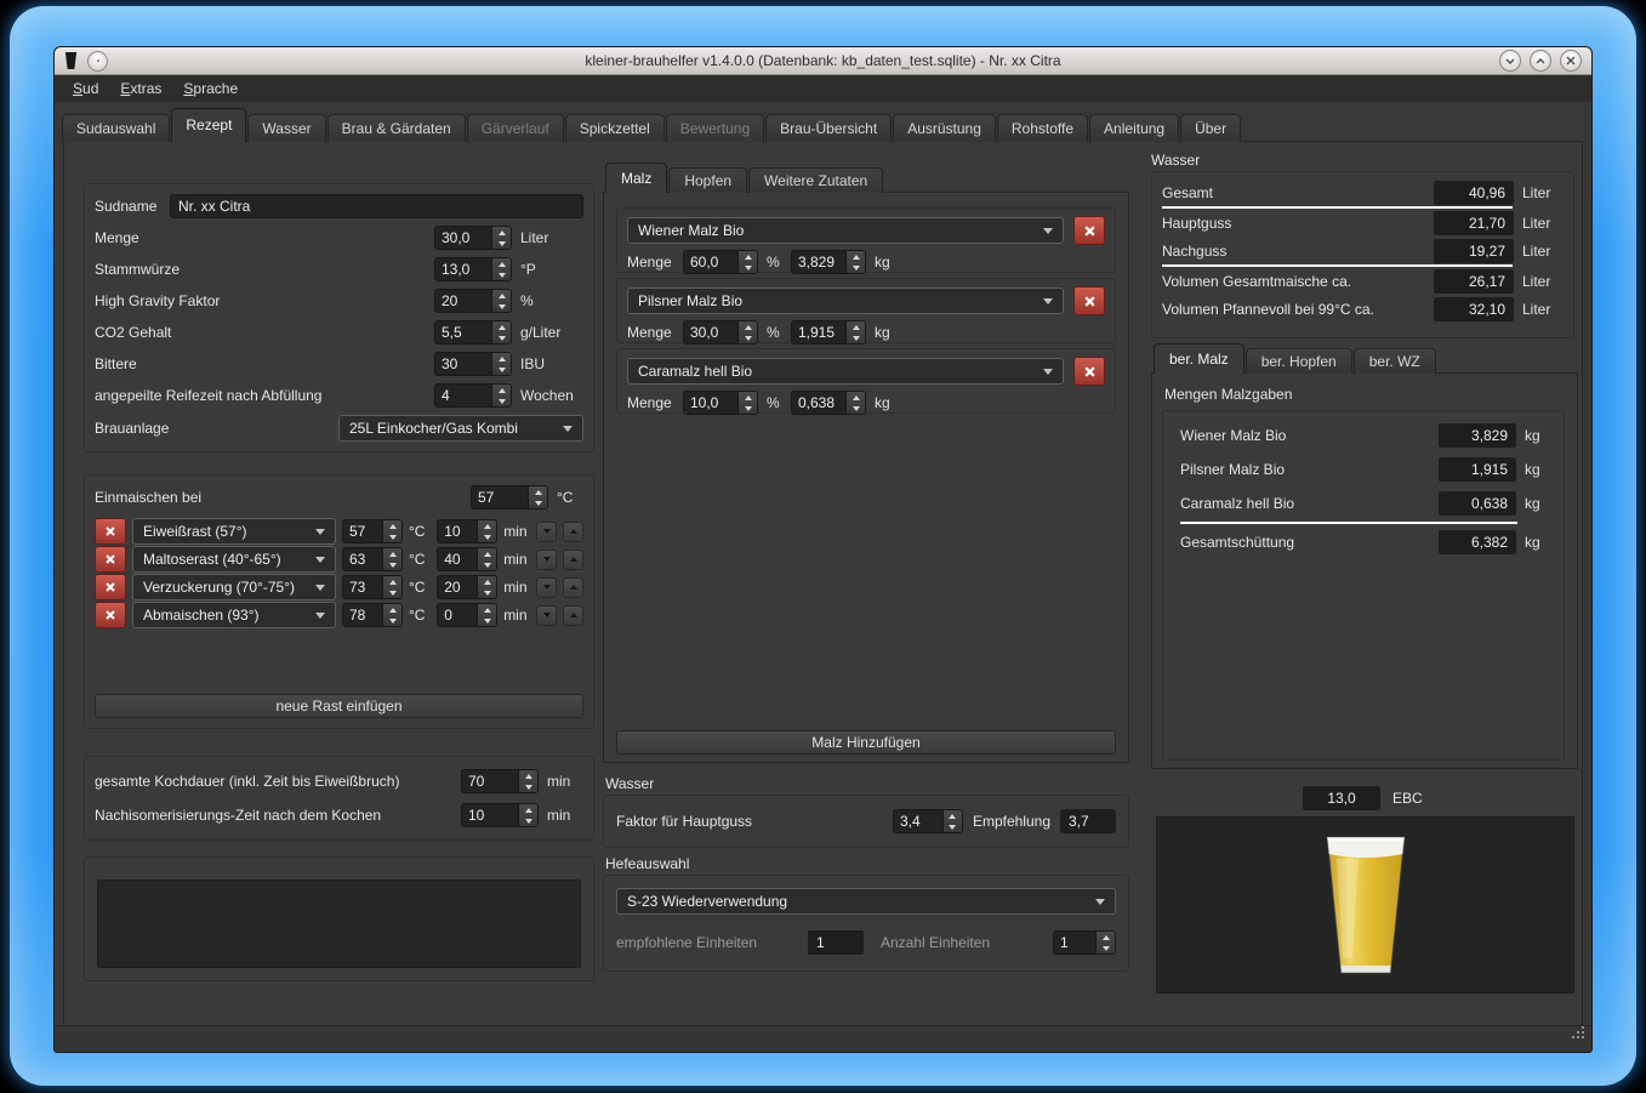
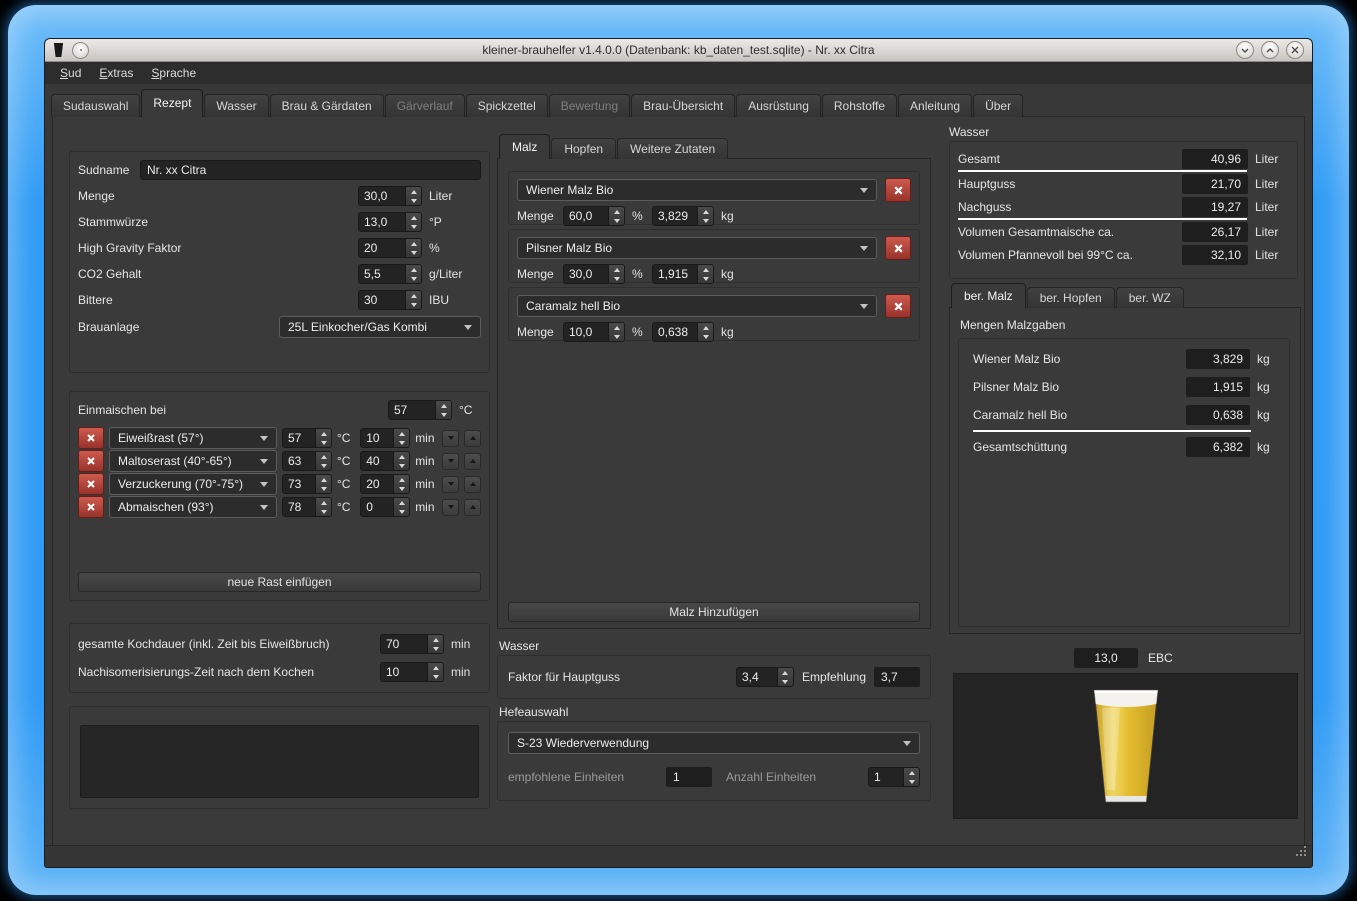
  kleiner-brauhelfer v1.4.0.0 (Datenbank: kb_daten_test.sqlite) - Nr. xx Citra
  Sud
  Extras
  Sprache
  Sudauswahl
  Rezept
  Wasser
  Brau & Gärdaten
  Gärverlauf
  Spickzettel
  Bewertung
  Brau-Übersicht
  Ausrüstung
  Rohstoffe
  Anleitung
  Über
  Sudname
  Nr. xx Citra
  Menge
  30,0
  Liter
  Stammwürze
  13,0
  °P
  High Gravity Faktor
  20
  %
  CO2 Gehalt
  5,5
  g/Liter
  Bittere
  30
  IBU
- angepeilte Reifezeit nach Abfüllung
- 4
- Wochen
  Brauanlage
  25L Einkocher/Gas Kombi
  Einmaischen bei
  57
  °C
  Eiweißrast (57°)
  57
  °C
  10
  min
  Maltoserast (40°-65°)
  63
  °C
  40
  min
  Verzuckerung (70°-75°)
  73
  °C
  20
  min
  Abmaischen (93°)
  78
  °C
  0
  min
  neue Rast einfügen
  gesamte Kochdauer (inkl. Zeit bis Eiweißbruch)
  70
  min
  Nachisomerisierungs-Zeit nach dem Kochen
  10
  min
  Malz
  Hopfen
  Weitere Zutaten
  Wiener Malz Bio
  Menge
  60,0
  %
  3,829
  kg
  Pilsner Malz Bio
  Menge
  30,0
  %
  1,915
  kg
  Caramalz hell Bio
  Menge
  10,0
  %
  0,638
  kg
  Malz Hinzufügen
  Wasser
  Faktor für Hauptguss
  3,4
  Empfehlung
  3,7
  Hefeauswahl
  S-23 Wiederverwendung
  empfohlene Einheiten
  1
  Anzahl Einheiten
  1
  Wasser
  Gesamt
  40,96
  Liter
  Hauptguss
  21,70
  Liter
  Nachguss
  19,27
  Liter
  Volumen Gesamtmaische ca.
  26,17
  Liter
  Volumen Pfannevoll bei 99°C ca.
  32,10
  Liter
  ber. Malz
  ber. Hopfen
  ber. WZ
  Mengen Malzgaben
  Wiener Malz Bio
  3,829
  kg
  Pilsner Malz Bio
  1,915
  kg
  Caramalz hell Bio
  0,638
  kg
  Gesamtschüttung
  6,382
  kg
  13,0
  EBC
